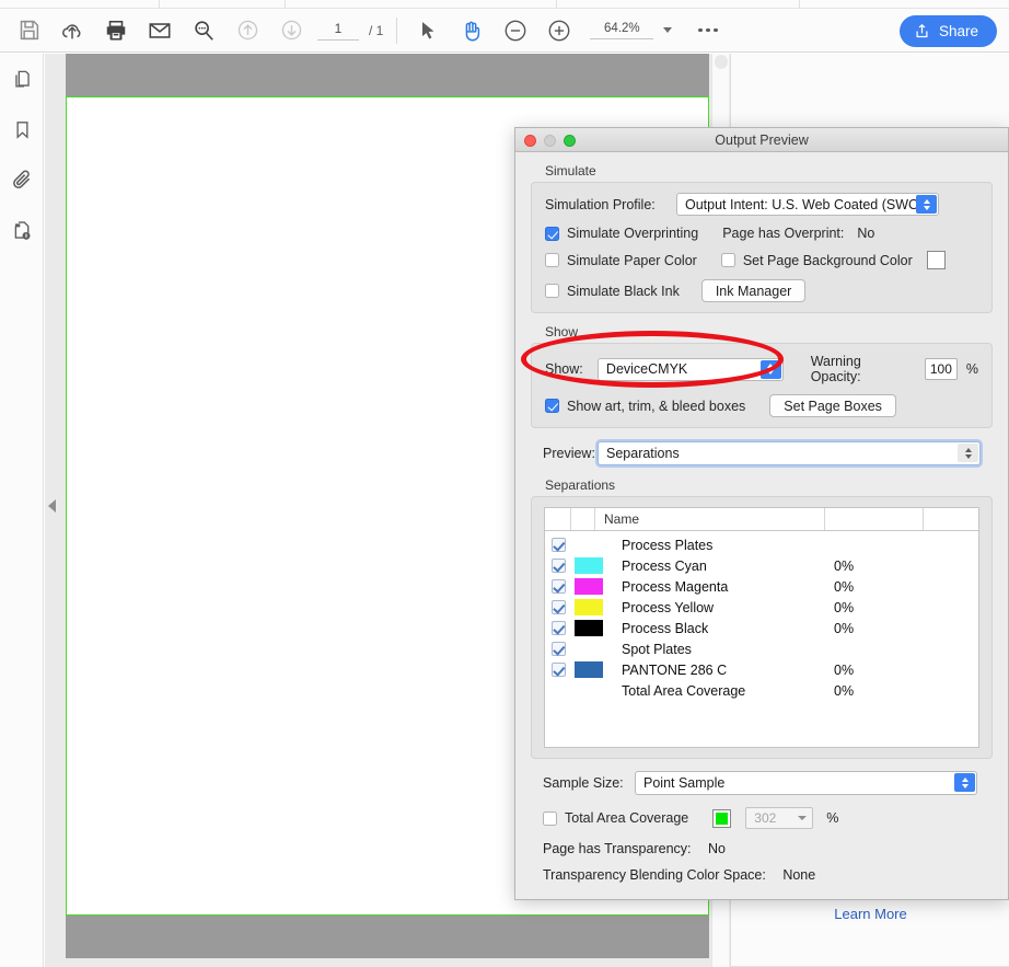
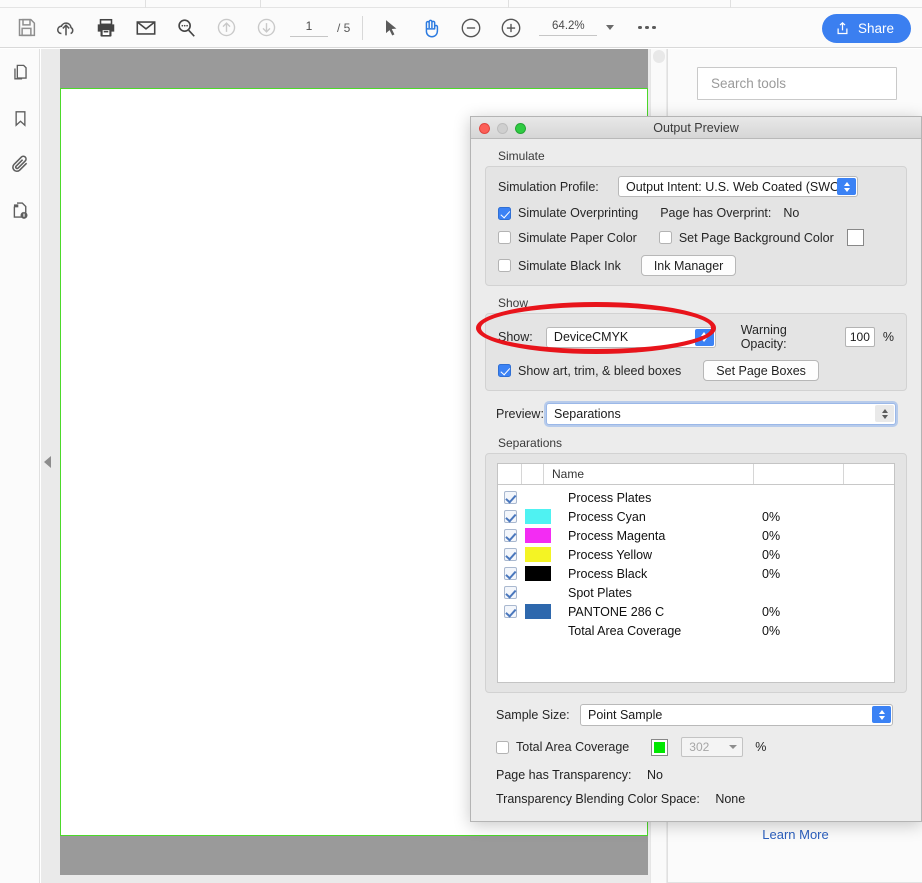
  1
- / 1
+ / 5
  64.2%
  Share
+ Search tools
  Learn More
  Output Preview
  Simulate
  Simulation Profile:
  Output Intent: U.S. Web Coated (SWO
  Simulate Overprinting
  Page has Overprint:
  No
  Simulate Paper Color
  Set Page Background Color
  Simulate Black Ink
  Ink Manager
  Show
  Show:
  DeviceCMYK
  Warning Opacity:
  100
  %
  Show art, trim, & bleed boxes
  Set Page Boxes
  Preview:
  Separations
  Separations
  Name
  Process Plates
  Process Cyan
  0%
  Process Magenta
  0%
  Process Yellow
  0%
  Process Black
  0%
  Spot Plates
  PANTONE 286 C
  0%
  Total Area Coverage
  0%
  Sample Size:
  Point Sample
  Total Area Coverage
  302
  %
  Page has Transparency: No
  Transparency Blending Color Space: None
